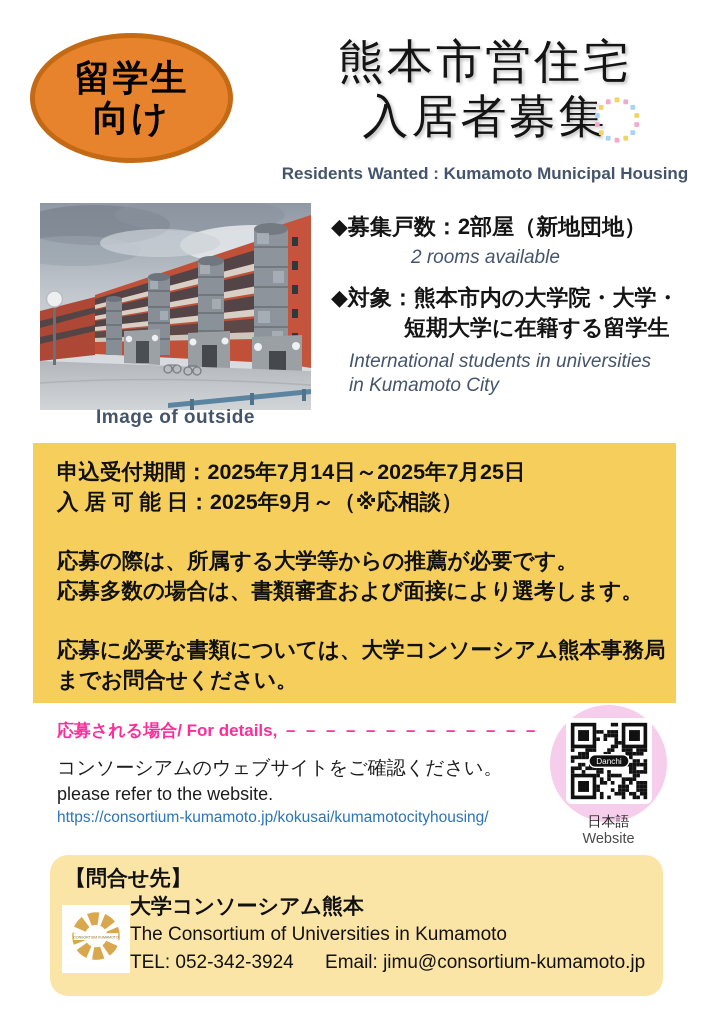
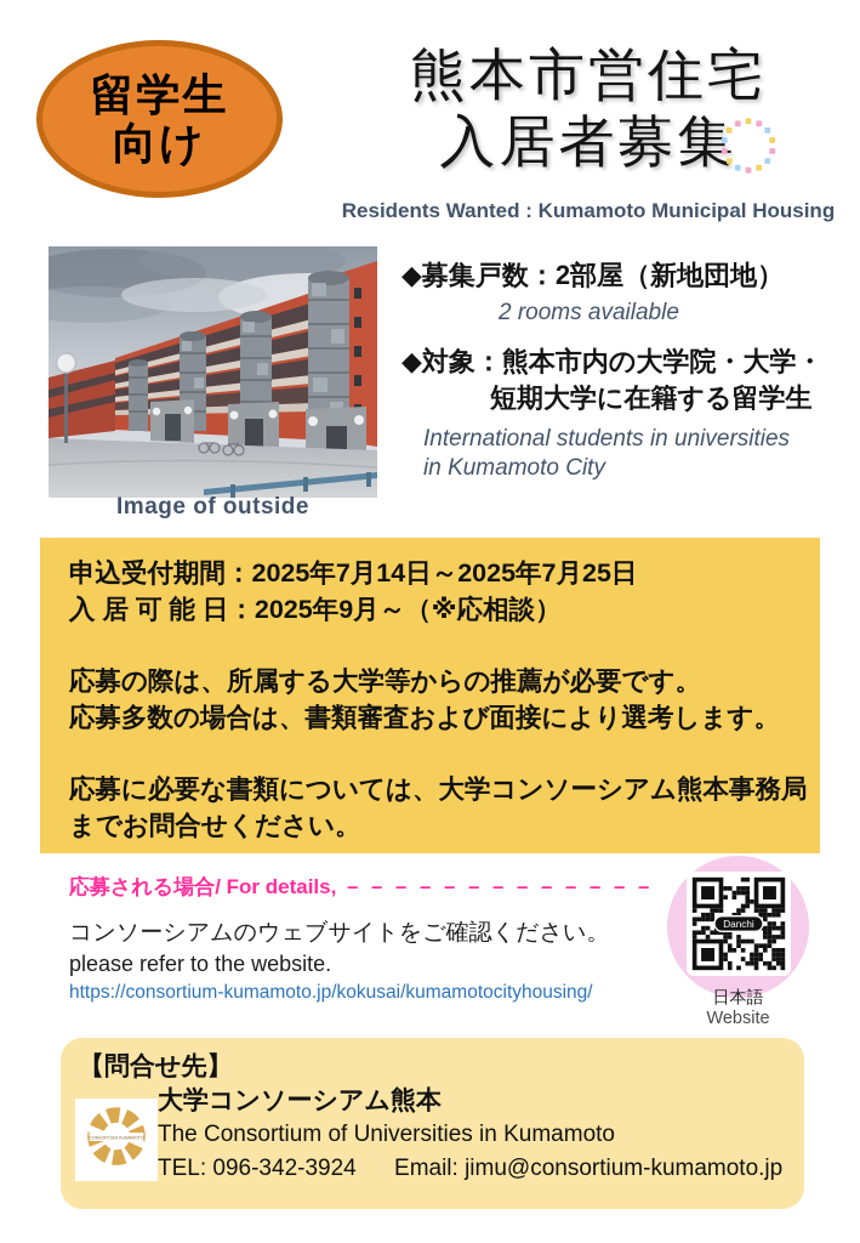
  留学生
  向け
  熊本市営住宅
  入居者募集
  Residents Wanted : Kumamoto Municipal Housing
  Image of outside
  ◆募集戸数：2部屋（新地団地）
  2 rooms available
  ◆対象：熊本市内の大学院・大学・
  短期大学に在籍する留学生
  International students in universities
  in Kumamoto City
  申込受付期間：2025年7月14日～2025年7月25日
  入 居 可 能 日：2025年9月～（※応相談）
  応募の際は、所属する大学等からの推薦が必要です。
  応募多数の場合は、書類審査および面接により選考します。
  応募に必要な書類については、大学コンソーシアム熊本事務局
  までお問合せください。
  応募される場合/ For details, －－－－－－－－－－－－－
  コンソーシアムのウェブサイトをご確認ください。
  please refer to the website.
  https://consortium-kumamoto.jp/kokusai/kumamotocityhousing/
  Danchi
  日本語
  Website
  【問合せ先】
  大学コンソーシアム熊本
  The Consortium of Universities in Kumamoto
- TEL: 052-342-3924 Email: jimu@consortium-kumamoto.jp
+ TEL: 096-342-3924 Email: jimu@consortium-kumamoto.jp
